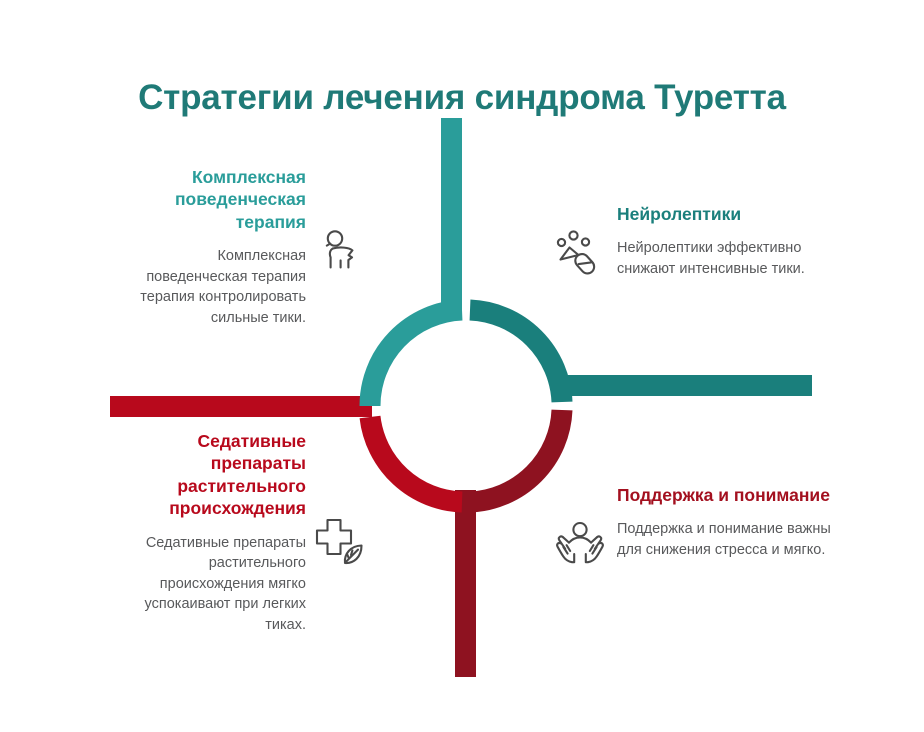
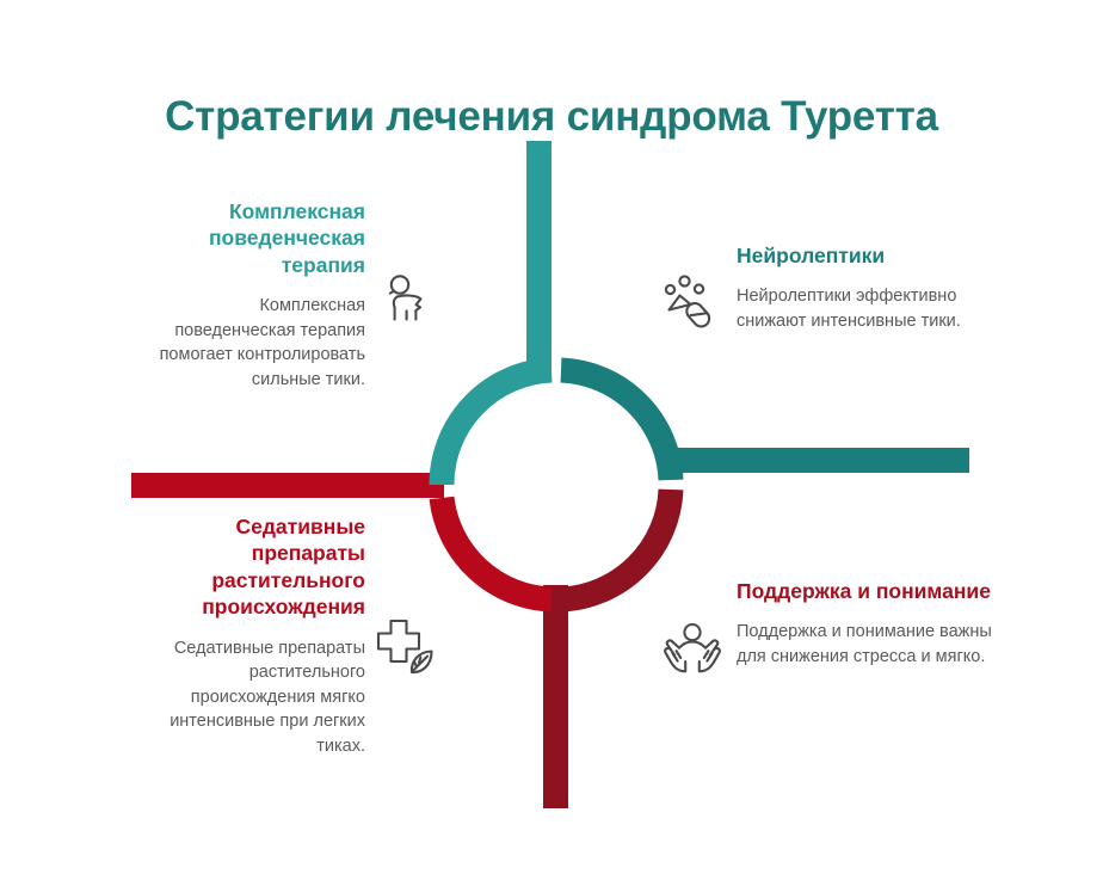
  Стратегии лечения синдрома Туретта
  Комплексная поведенческая терапия
- Комплексная поведенческая терапия терапия контролировать сильные тики.
+ Комплексная поведенческая терапия помогает контролировать сильные тики.
  Нейролептики
  Нейролептики эффективно снижают интенсивные тики.
  Седативные препараты растительного происхождения
- Седативные препараты растительного происхождения мягко успокаивают при легких тиках.
+ Седативные препараты растительного происхождения мягко интенсивные при легких тиках.
  Поддержка и понимание
  Поддержка и понимание важны для снижения стресса и мягко.
